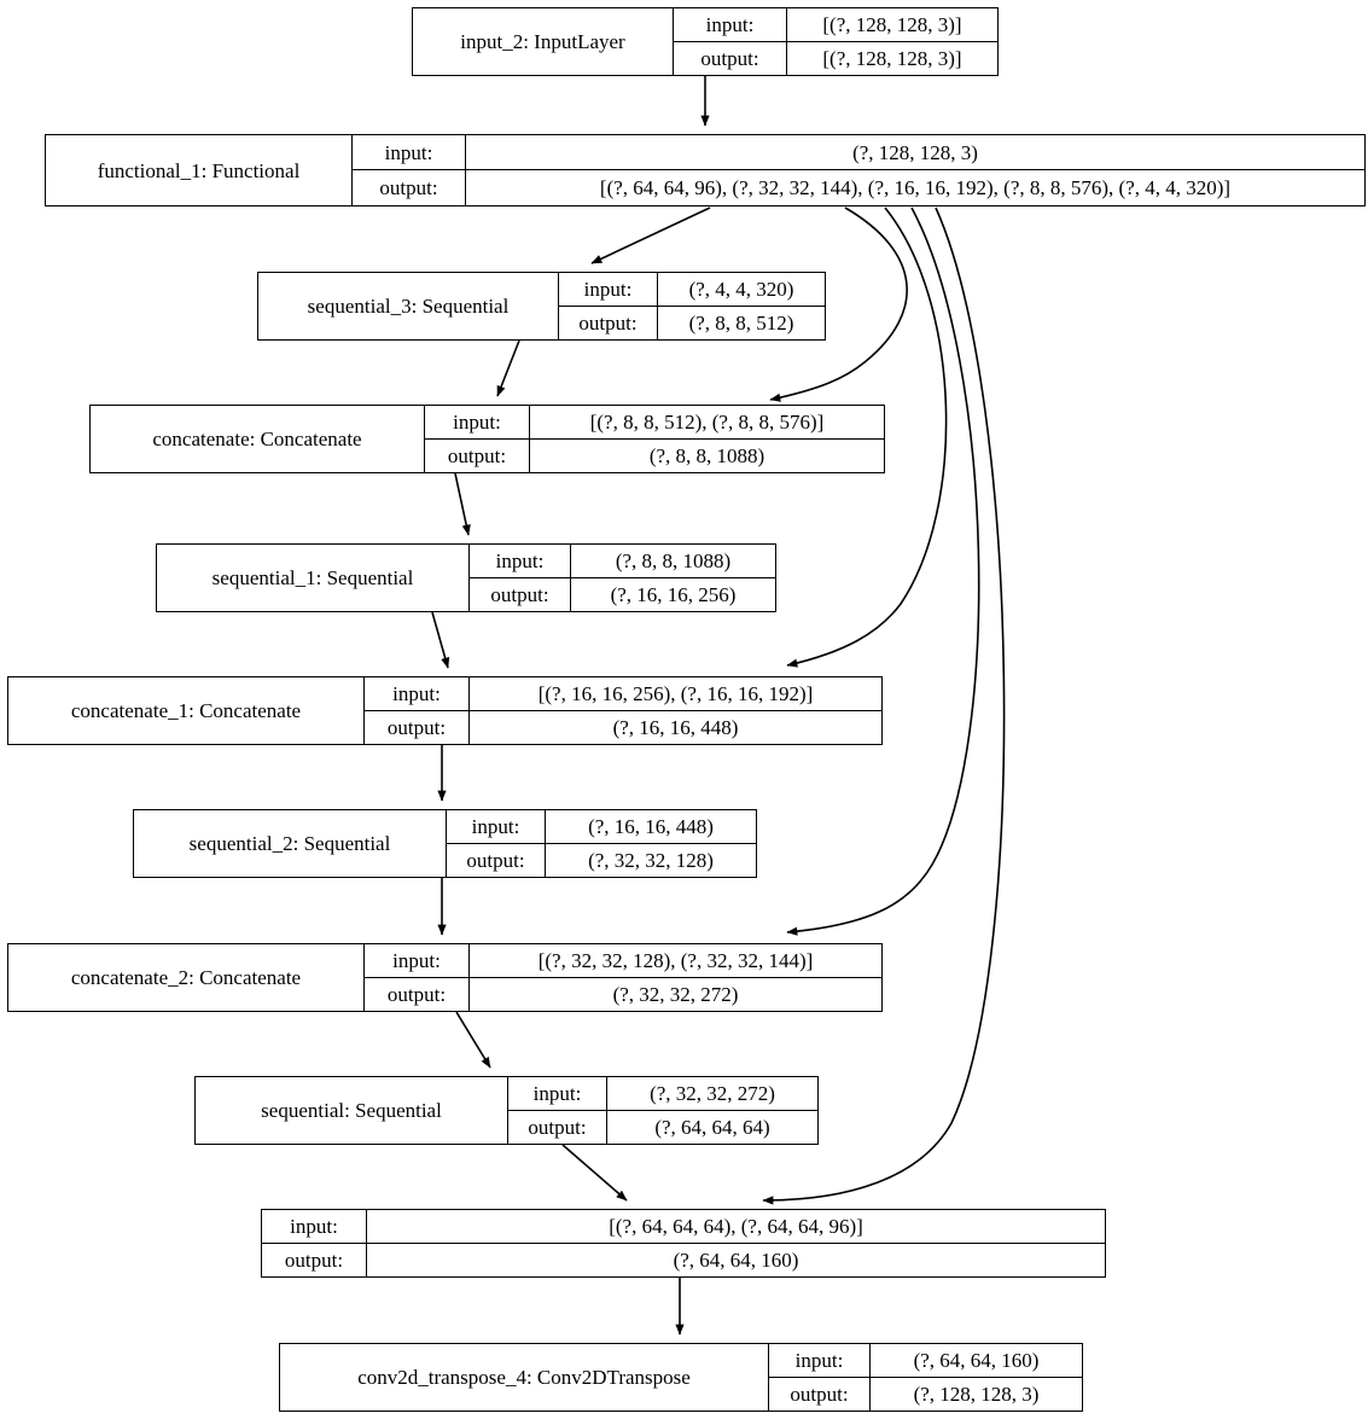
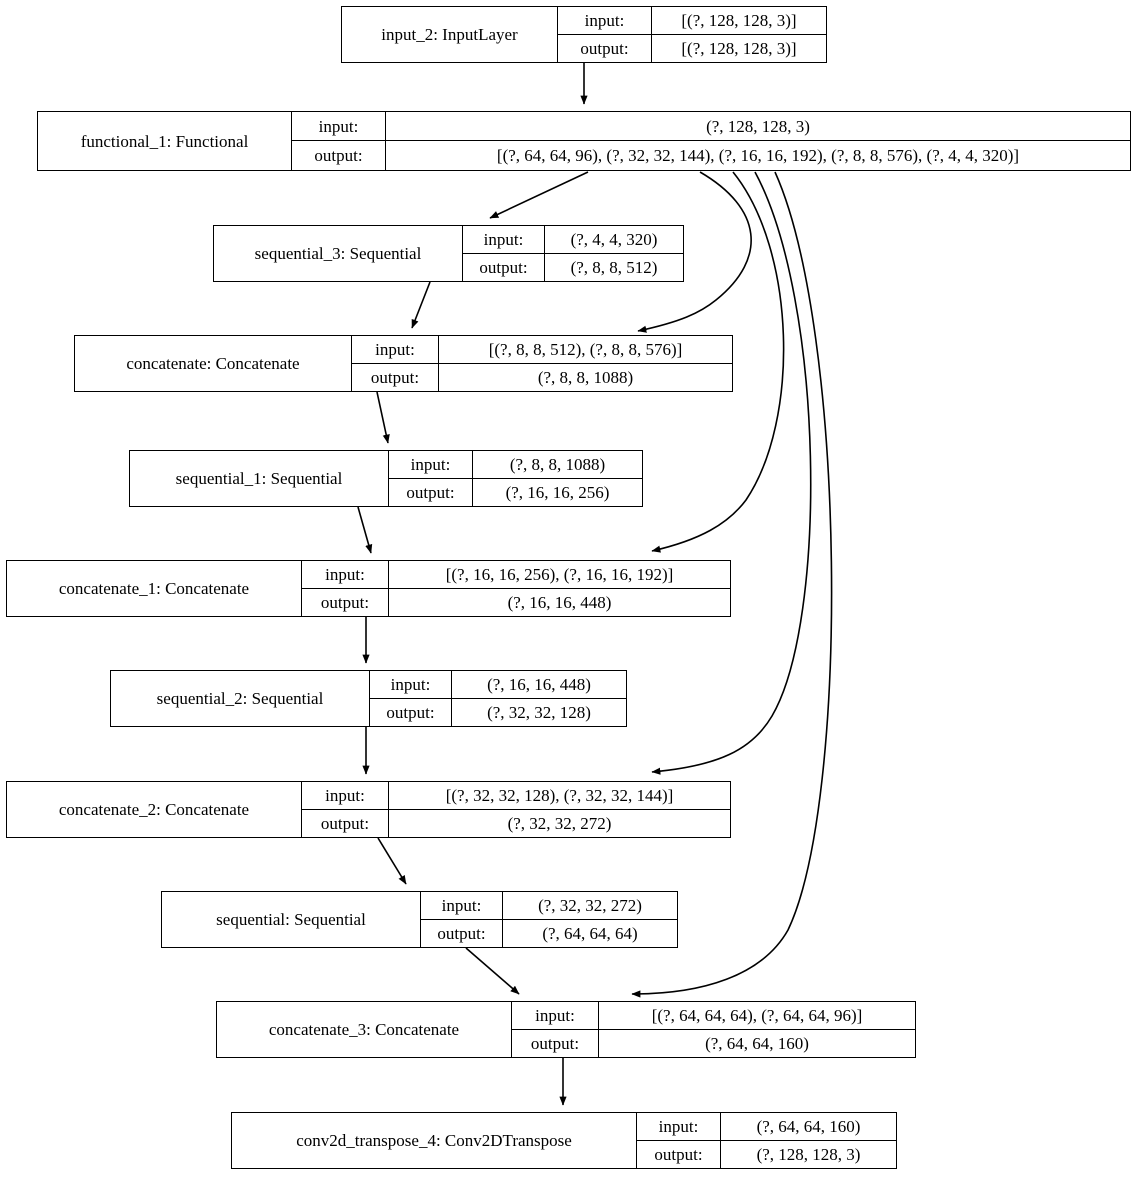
  input_2: InputLayer
  input:
  output:
  [(?, 128, 128, 3)]
  [(?, 128, 128, 3)]
  functional_1: Functional
  input:
  output:
  (?, 128, 128, 3)
  [(?, 64, 64, 96), (?, 32, 32, 144), (?, 16, 16, 192), (?, 8, 8, 576), (?, 4, 4, 320)]
  sequential_3: Sequential
  input:
  output:
  (?, 4, 4, 320)
  (?, 8, 8, 512)
  concatenate: Concatenate
  input:
  output:
  [(?, 8, 8, 512), (?, 8, 8, 576)]
  (?, 8, 8, 1088)
  sequential_1: Sequential
  input:
  output:
  (?, 8, 8, 1088)
  (?, 16, 16, 256)
  concatenate_1: Concatenate
  input:
  output:
  [(?, 16, 16, 256), (?, 16, 16, 192)]
  (?, 16, 16, 448)
  sequential_2: Sequential
  input:
  output:
  (?, 16, 16, 448)
  (?, 32, 32, 128)
  concatenate_2: Concatenate
  input:
  output:
  [(?, 32, 32, 128), (?, 32, 32, 144)]
  (?, 32, 32, 272)
  sequential: Sequential
  input:
  output:
  (?, 32, 32, 272)
  (?, 64, 64, 64)
+ concatenate_3: Concatenate
  input:
  output:
  [(?, 64, 64, 64), (?, 64, 64, 96)]
  (?, 64, 64, 160)
  conv2d_transpose_4: Conv2DTranspose
  input:
  output:
  (?, 64, 64, 160)
  (?, 128, 128, 3)
